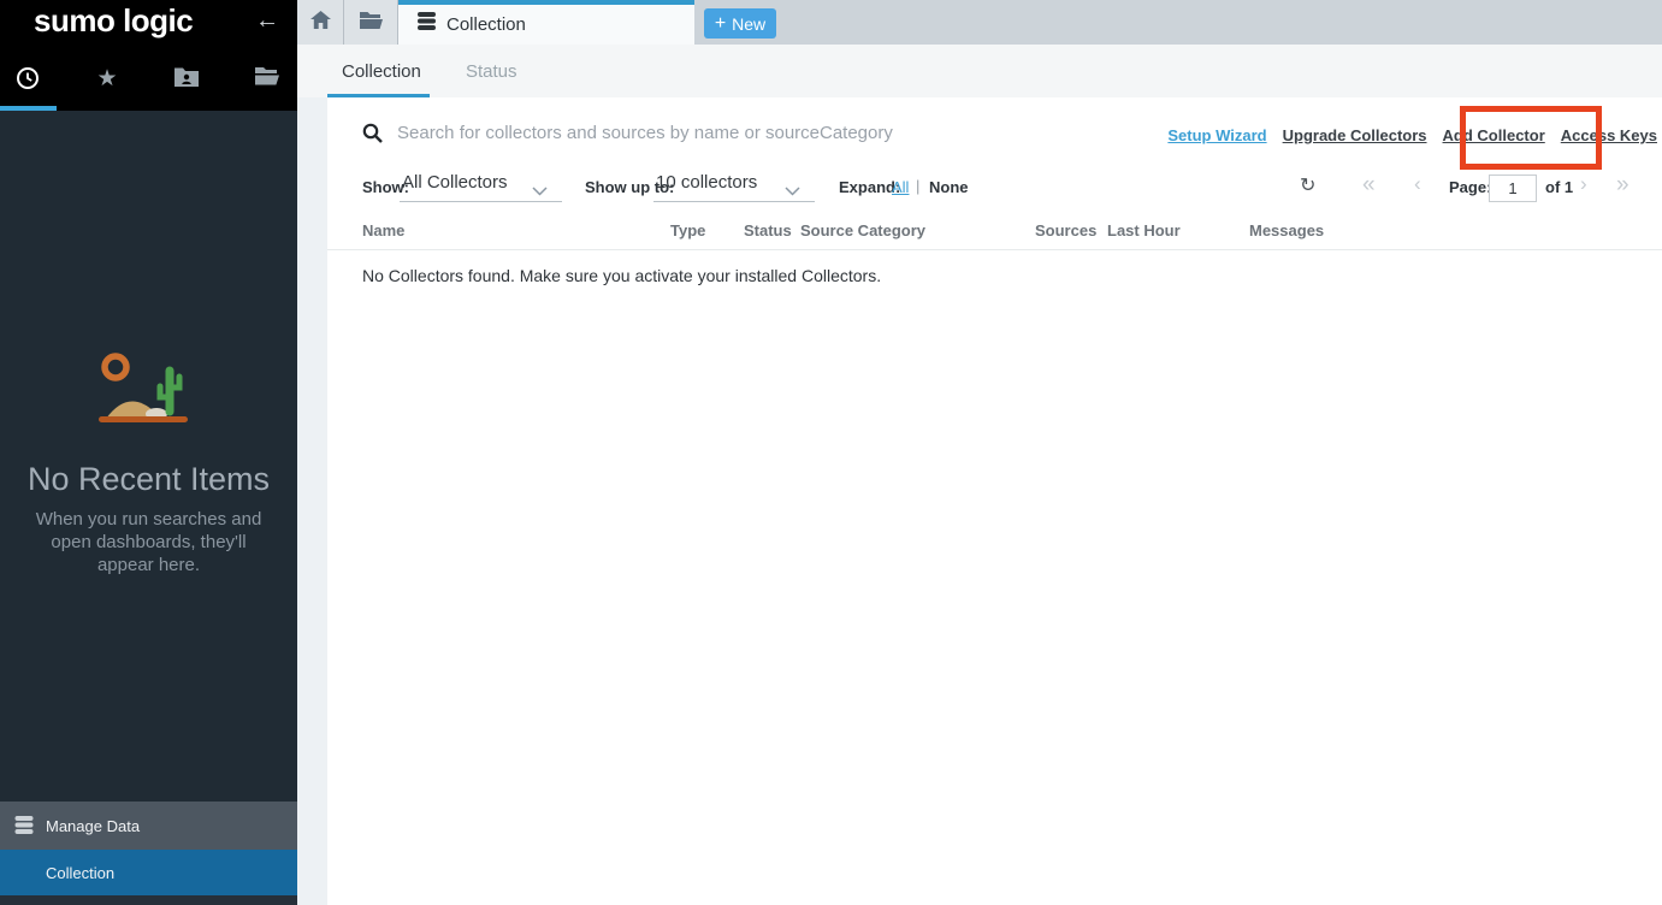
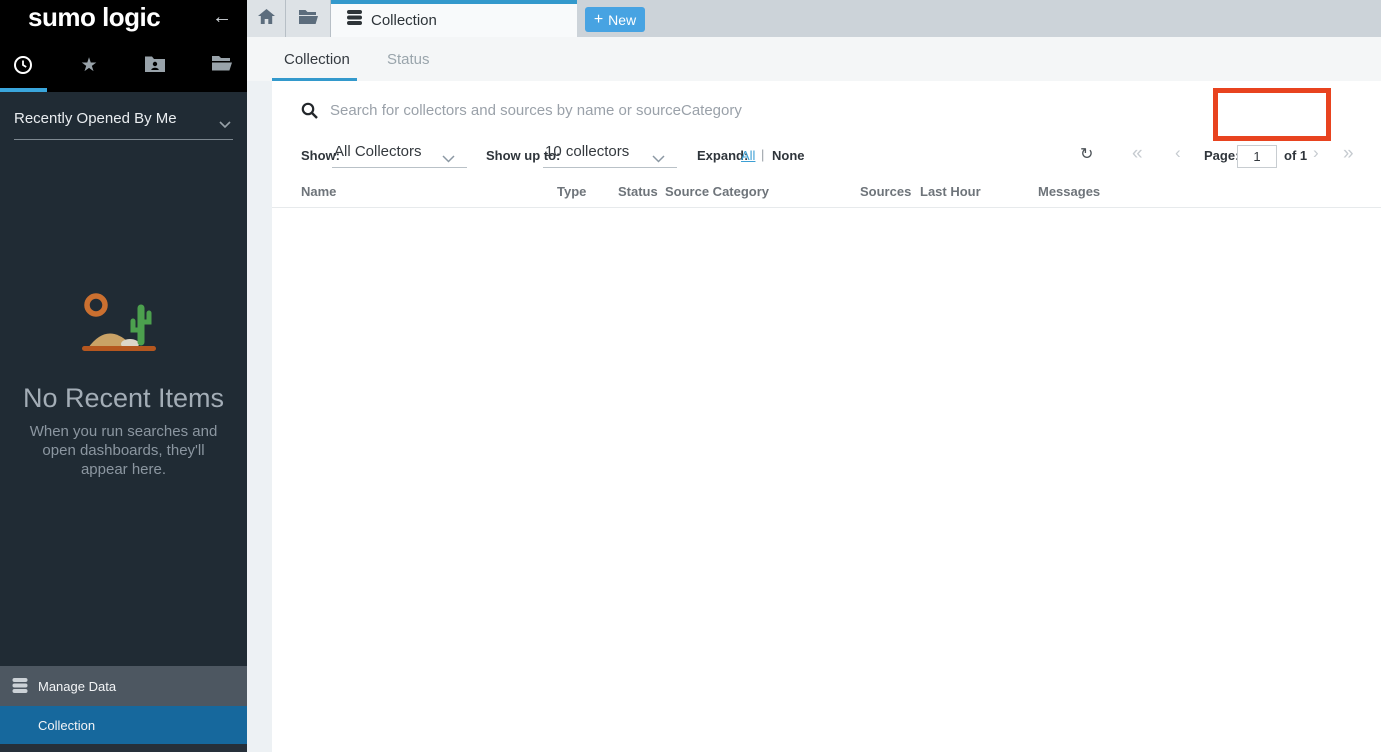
  sumo logic
  ←
  ★
+ Recently Opened By Me
  No Recent Items
  When you run searches and open dashboards, they'll appear here.
  Manage Data
  Collection
  Collection
  +
  New
  Collection
  Status
  Search for collectors and sources by name or sourceCategory
- Setup Wizard
- Upgrade Collectors
- Add Collector
- Access Keys
  Show:
  All Collectors
  Show up to:
  10 collectors
  Expand:
  All
  |
  None
  ↻
  «
  ‹
  Page
  1
  of 1
  ›
  »
  Name
  Type
  Status
  Source Category
  Sources
  Last Hour
  Messages
- No Collectors found. Make sure you activate your installed Collectors.
